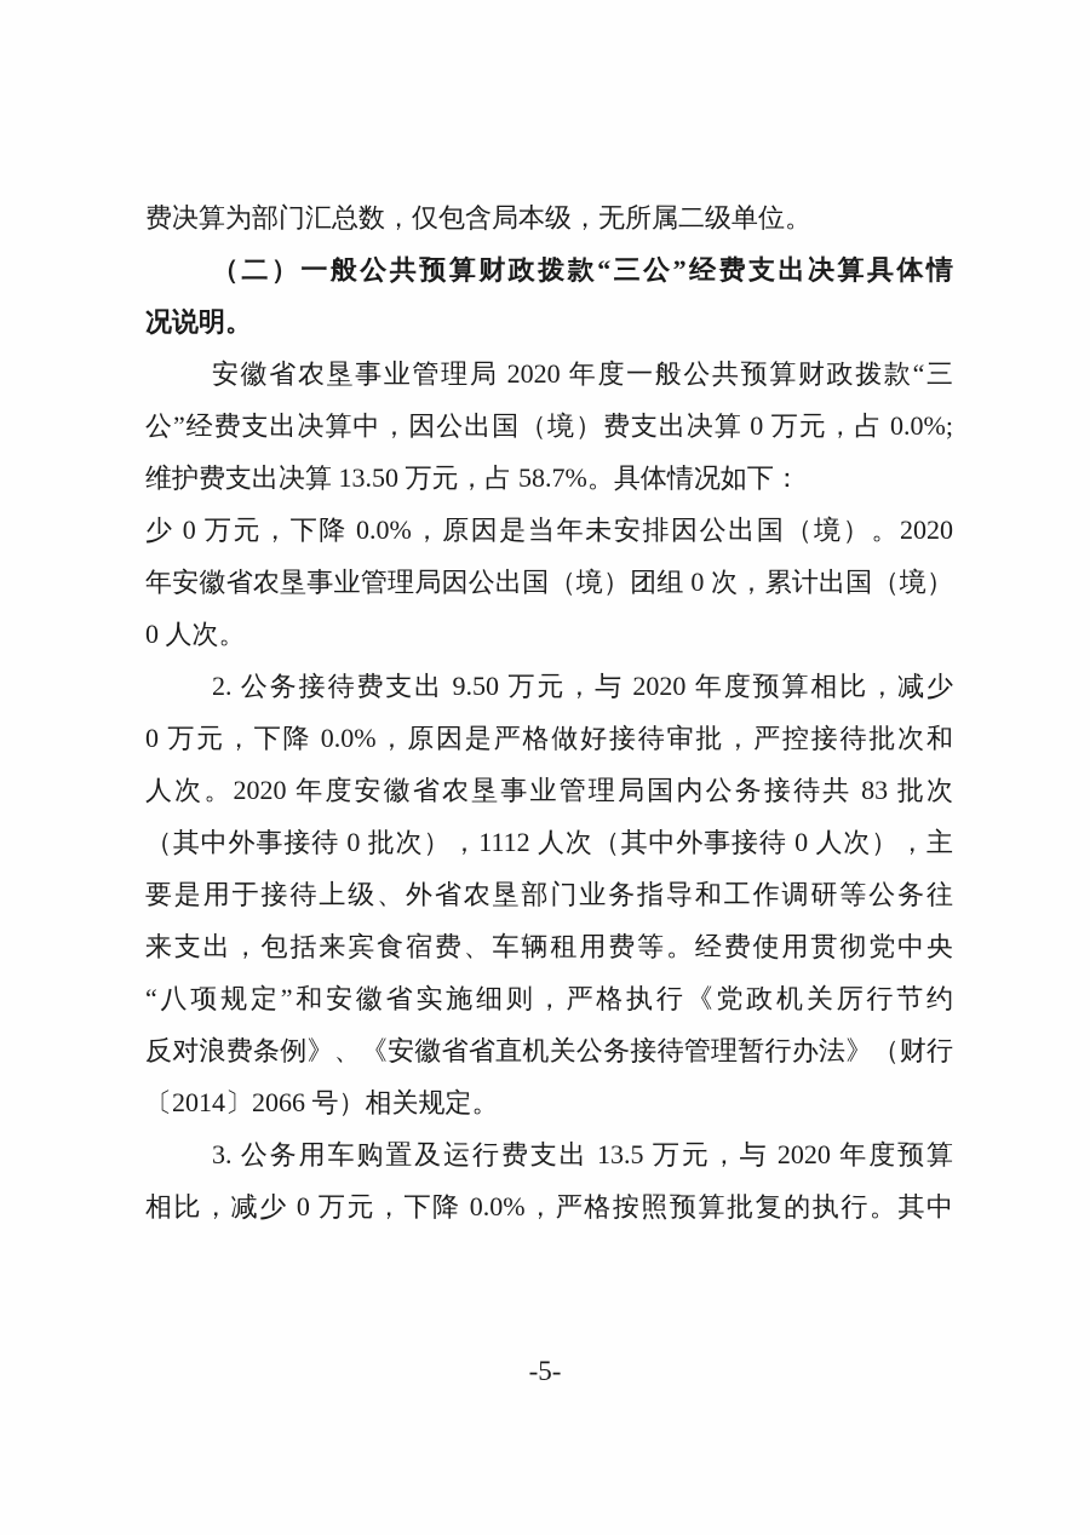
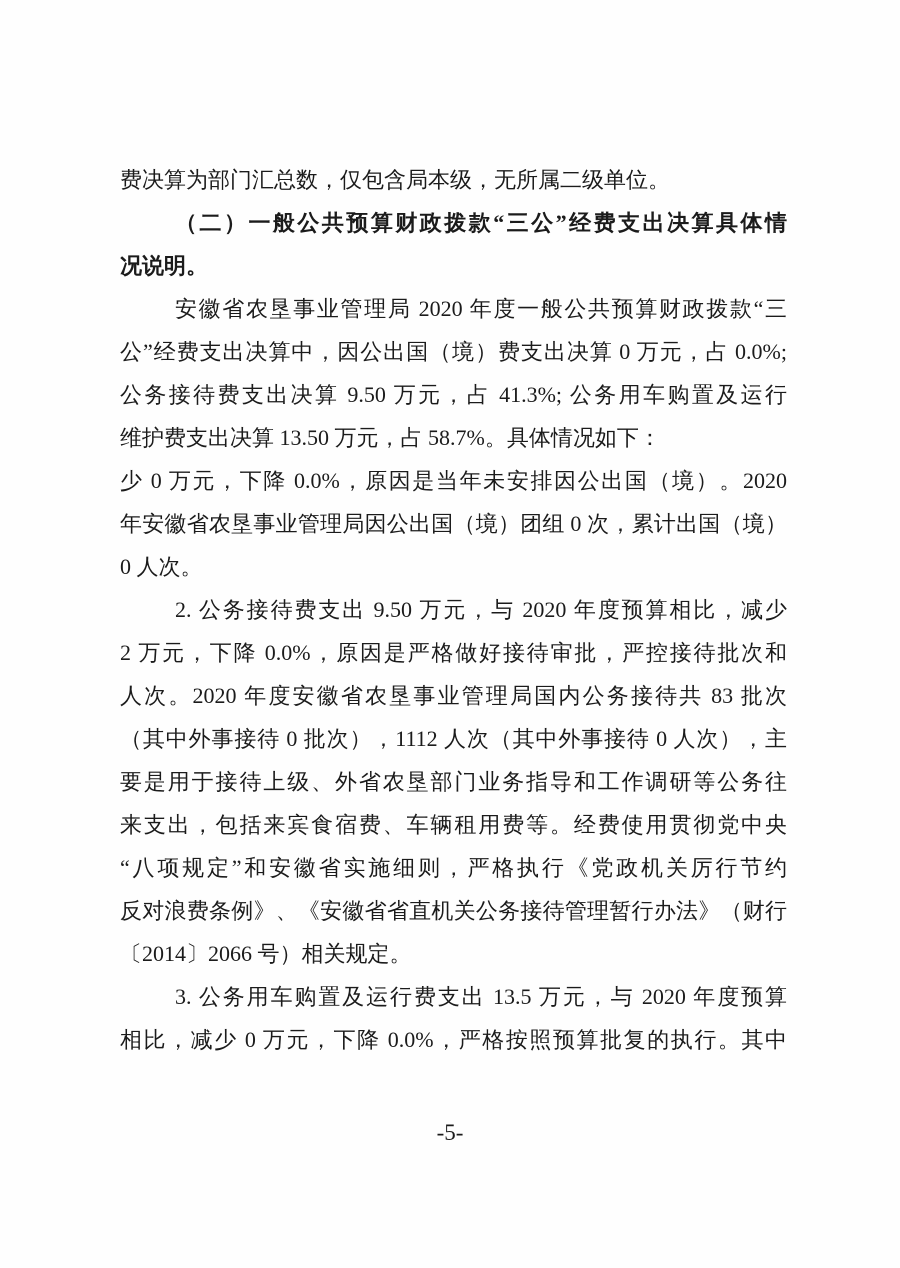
  费决算为部门汇总数，仅包含局本级，无所属二级单位。
  （二）一般公共预算财政拨款“三公”经费支出决算具体情
  况说明。
  安徽省农垦事业管理局 2020 年度一般公共预算财政拨款“三
  公”经费支出决算中，因公出国（境）费支出决算 0 万元，占 0.0%;
+ 公务接待费支出决算 9.50 万元，占 41.3%; 公务用车购置及运行
  维护费支出决算 13.50 万元，占 58.7%。具体情况如下：
  少 0 万元，下降 0.0%，原因是当年未安排因公出国（境）。2020
  年安徽省农垦事业管理局因公出国（境）团组 0 次，累计出国（境）
  0 人次。
  2. 公务接待费支出 9.50 万元，与 2020 年度预算相比，减少
- 0 万元，下降 0.0%，原因是严格做好接待审批，严控接待批次和
+ 2 万元，下降 0.0%，原因是严格做好接待审批，严控接待批次和
  人次。2020 年度安徽省农垦事业管理局国内公务接待共 83 批次
  （其中外事接待 0 批次），1112 人次（其中外事接待 0 人次），主
  要是用于接待上级、外省农垦部门业务指导和工作调研等公务往
  来支出，包括来宾食宿费、车辆租用费等。经费使用贯彻党中央
  “八项规定”和安徽省实施细则，严格执行《党政机关厉行节约
  反对浪费条例》、《安徽省省直机关公务接待管理暂行办法》（财行
  〔2014〕2066 号）相关规定。
  3. 公务用车购置及运行费支出 13.5 万元，与 2020 年度预算
  相比，减少 0 万元，下降 0.0%，严格按照预算批复的执行。其中
  -5-
